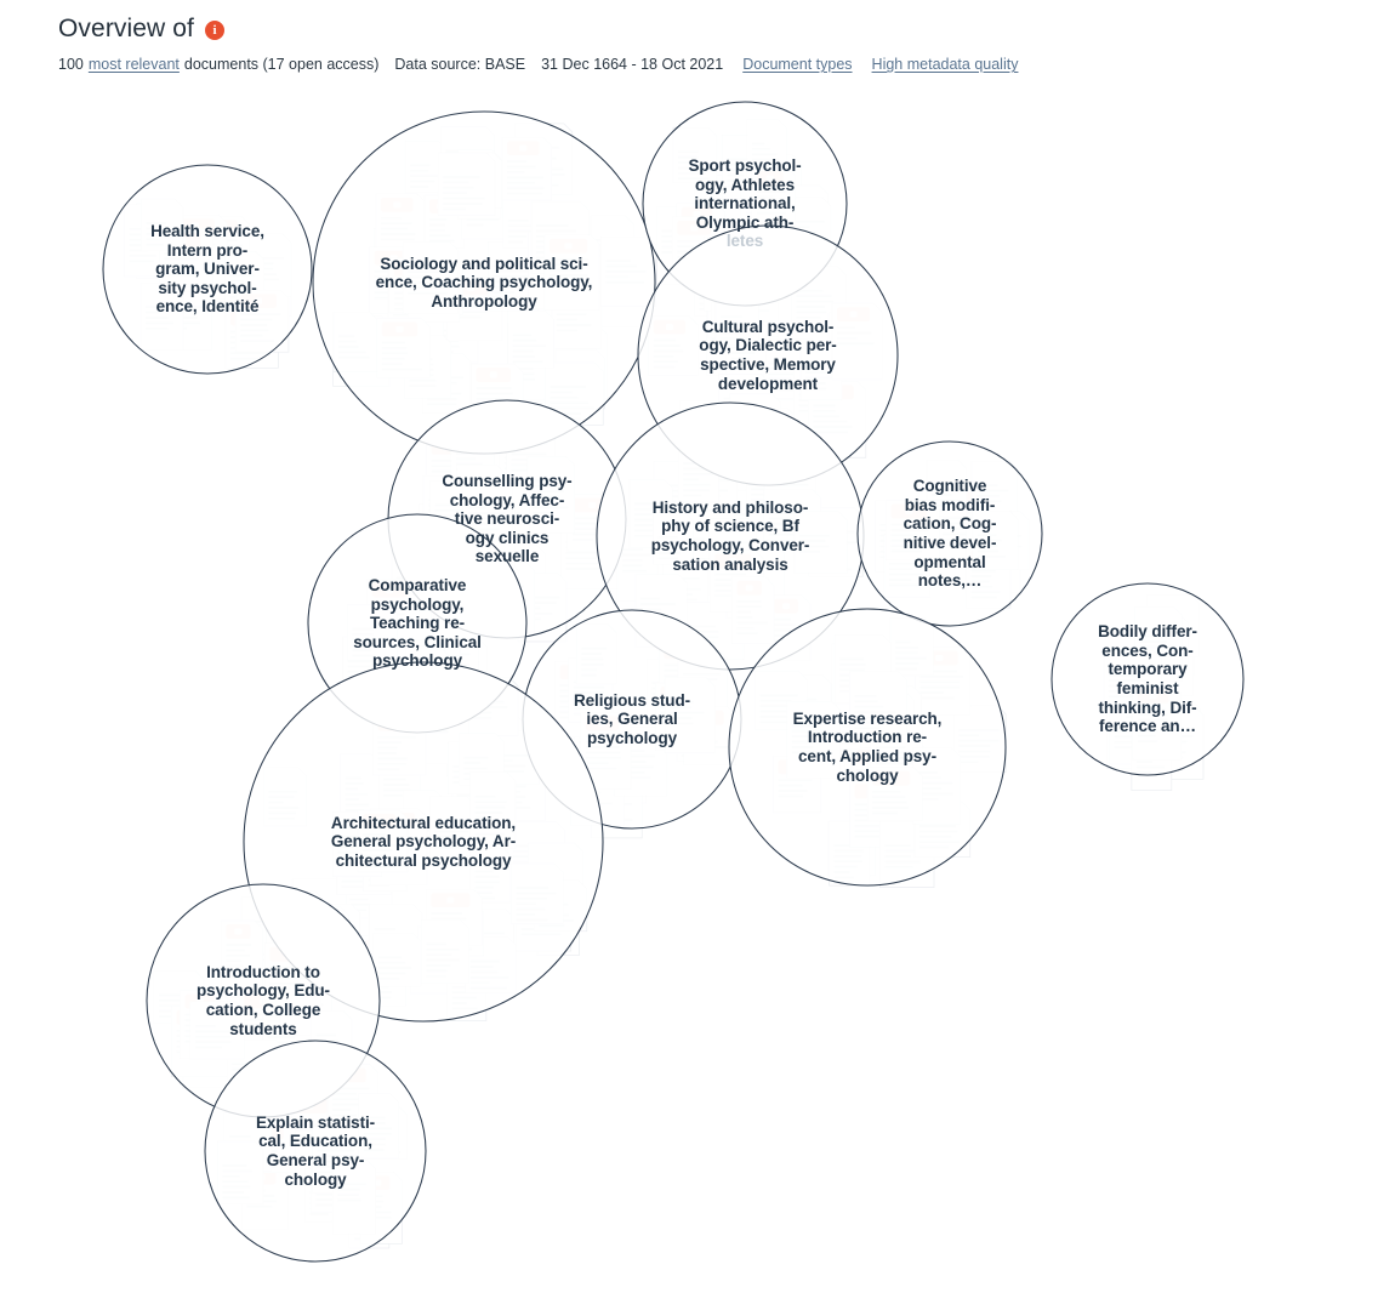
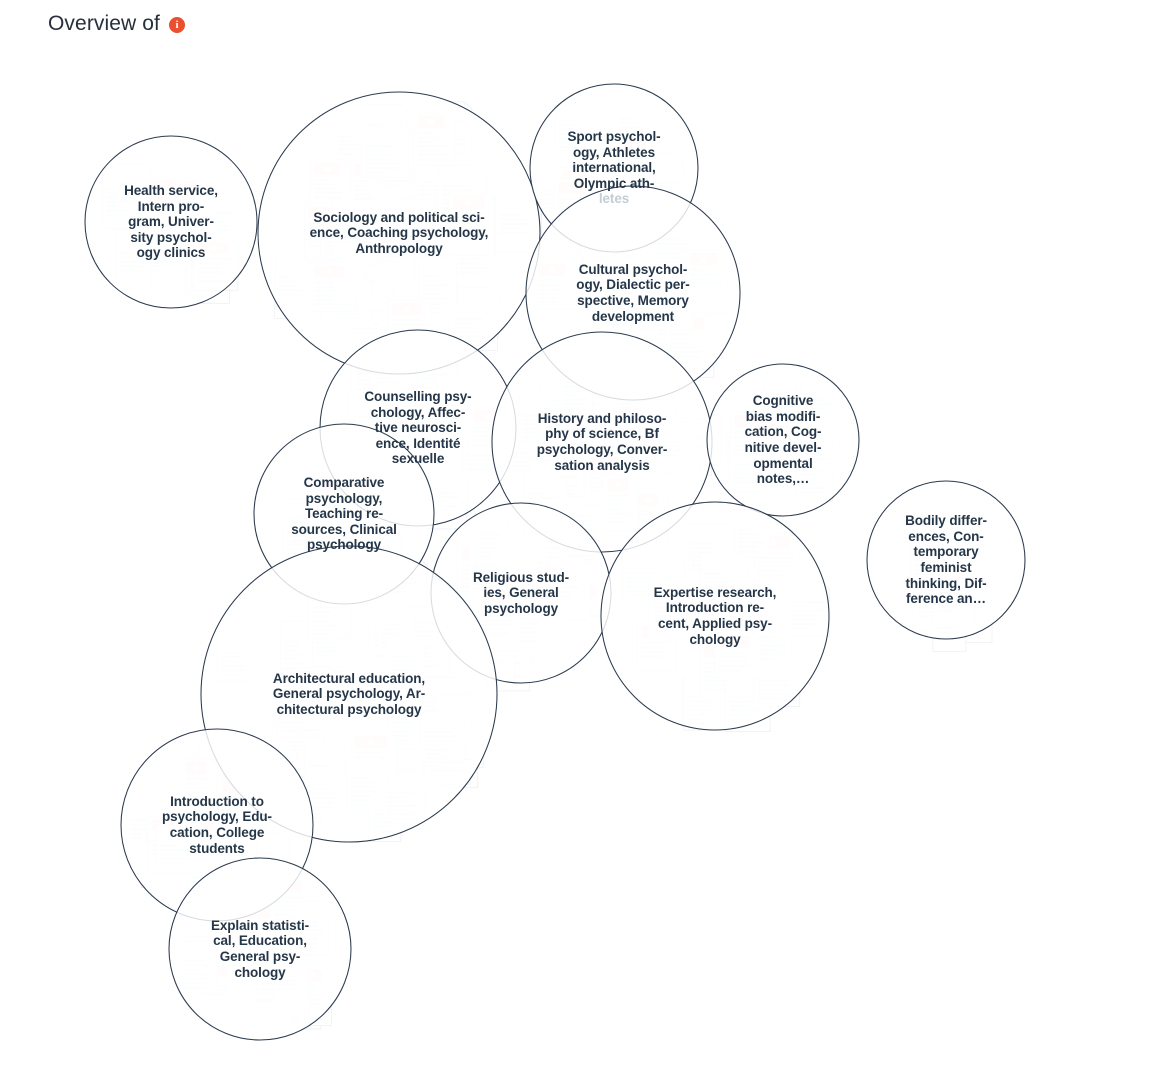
  Overview of
  i
- 100
- most relevant
- documents (17 open access)
- Data source: BASE
- 31 Dec 1664 - 18 Oct 2021
- Document types
- High metadata quality
  Health service,
  Intern pro-
  gram, Univer-
  sity psychol-
- ence, Identité
+ ogy clinics
  Sociology and political sci-
  ence, Coaching psychology,
  Anthropology
  Sport psychol-
  ogy, Athletes
  international,
  Olympic ath-
  letes
  Cultural psychol-
  ogy, Dialectic per-
  spective, Memory
  development
  Counselling psy-
  chology, Affec-
  tive neurosci-
- ogy clinics
+ ence, Identité
  sexuelle
  History and philoso-
  phy of science, Bf
  psychology, Conver-
  sation analysis
  Cognitive
  bias modifi-
  cation, Cog-
  nitive devel-
  opmental
  notes,…
  Comparative
  psychology,
  Teaching re-
  sources, Clinical
  psychology
  Religious stud-
  ies, General
  psychology
  Expertise research,
  Introduction re-
  cent, Applied psy-
  chology
  Bodily differ-
  ences, Con-
  temporary
  feminist
  thinking, Dif-
  ference an…
  Architectural education,
  General psychology, Ar-
  chitectural psychology
  Introduction to
  psychology, Edu-
  cation, College
  students
  Explain statisti-
  cal, Education,
  General psy-
  chology
